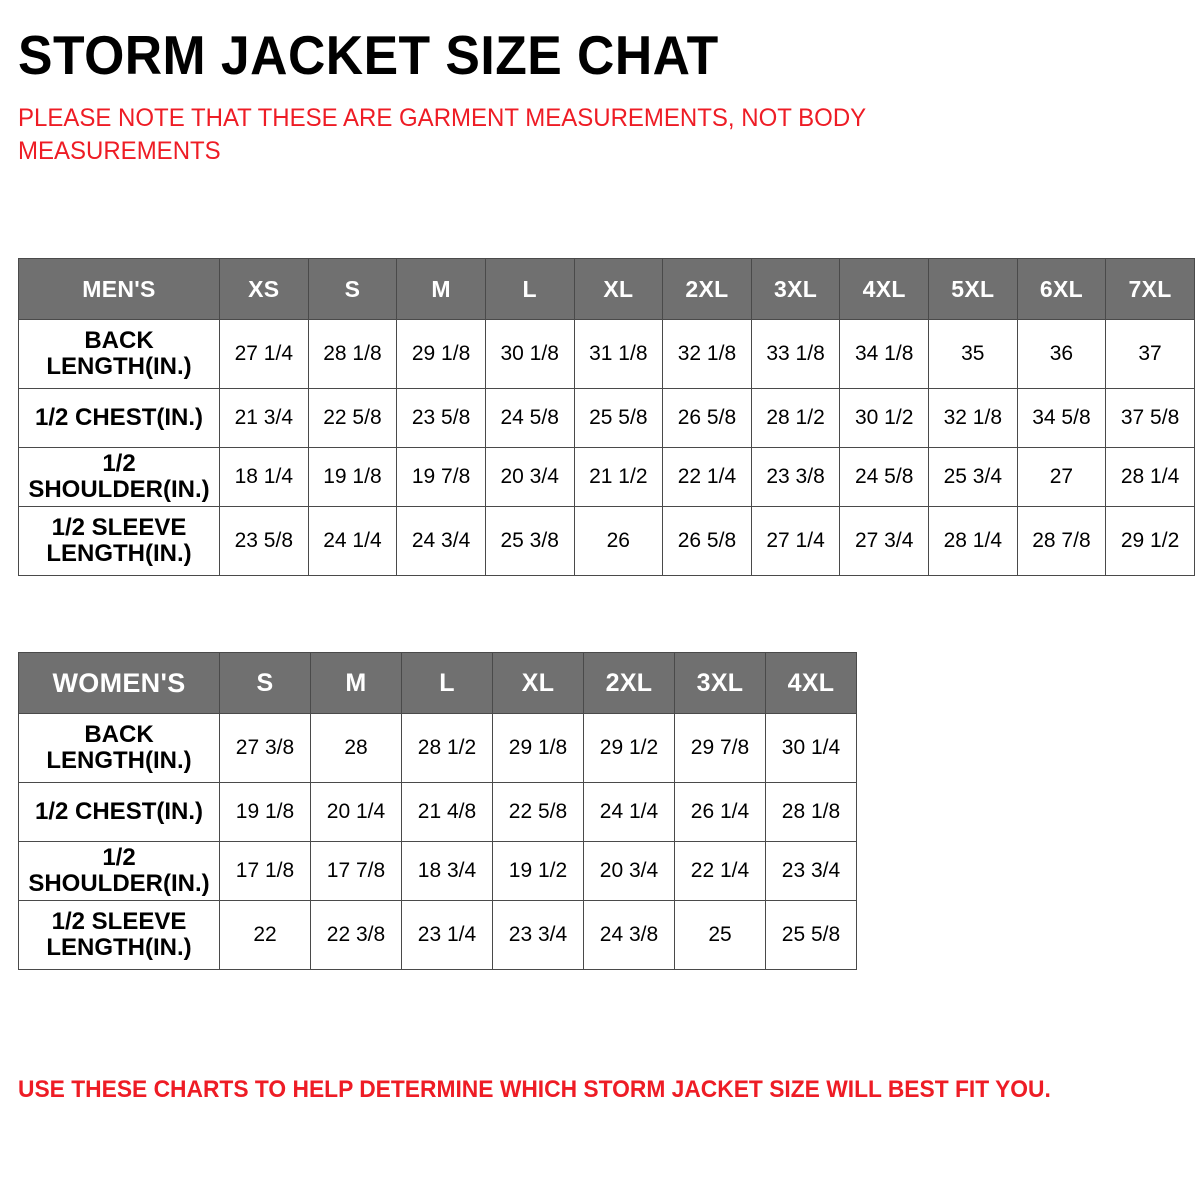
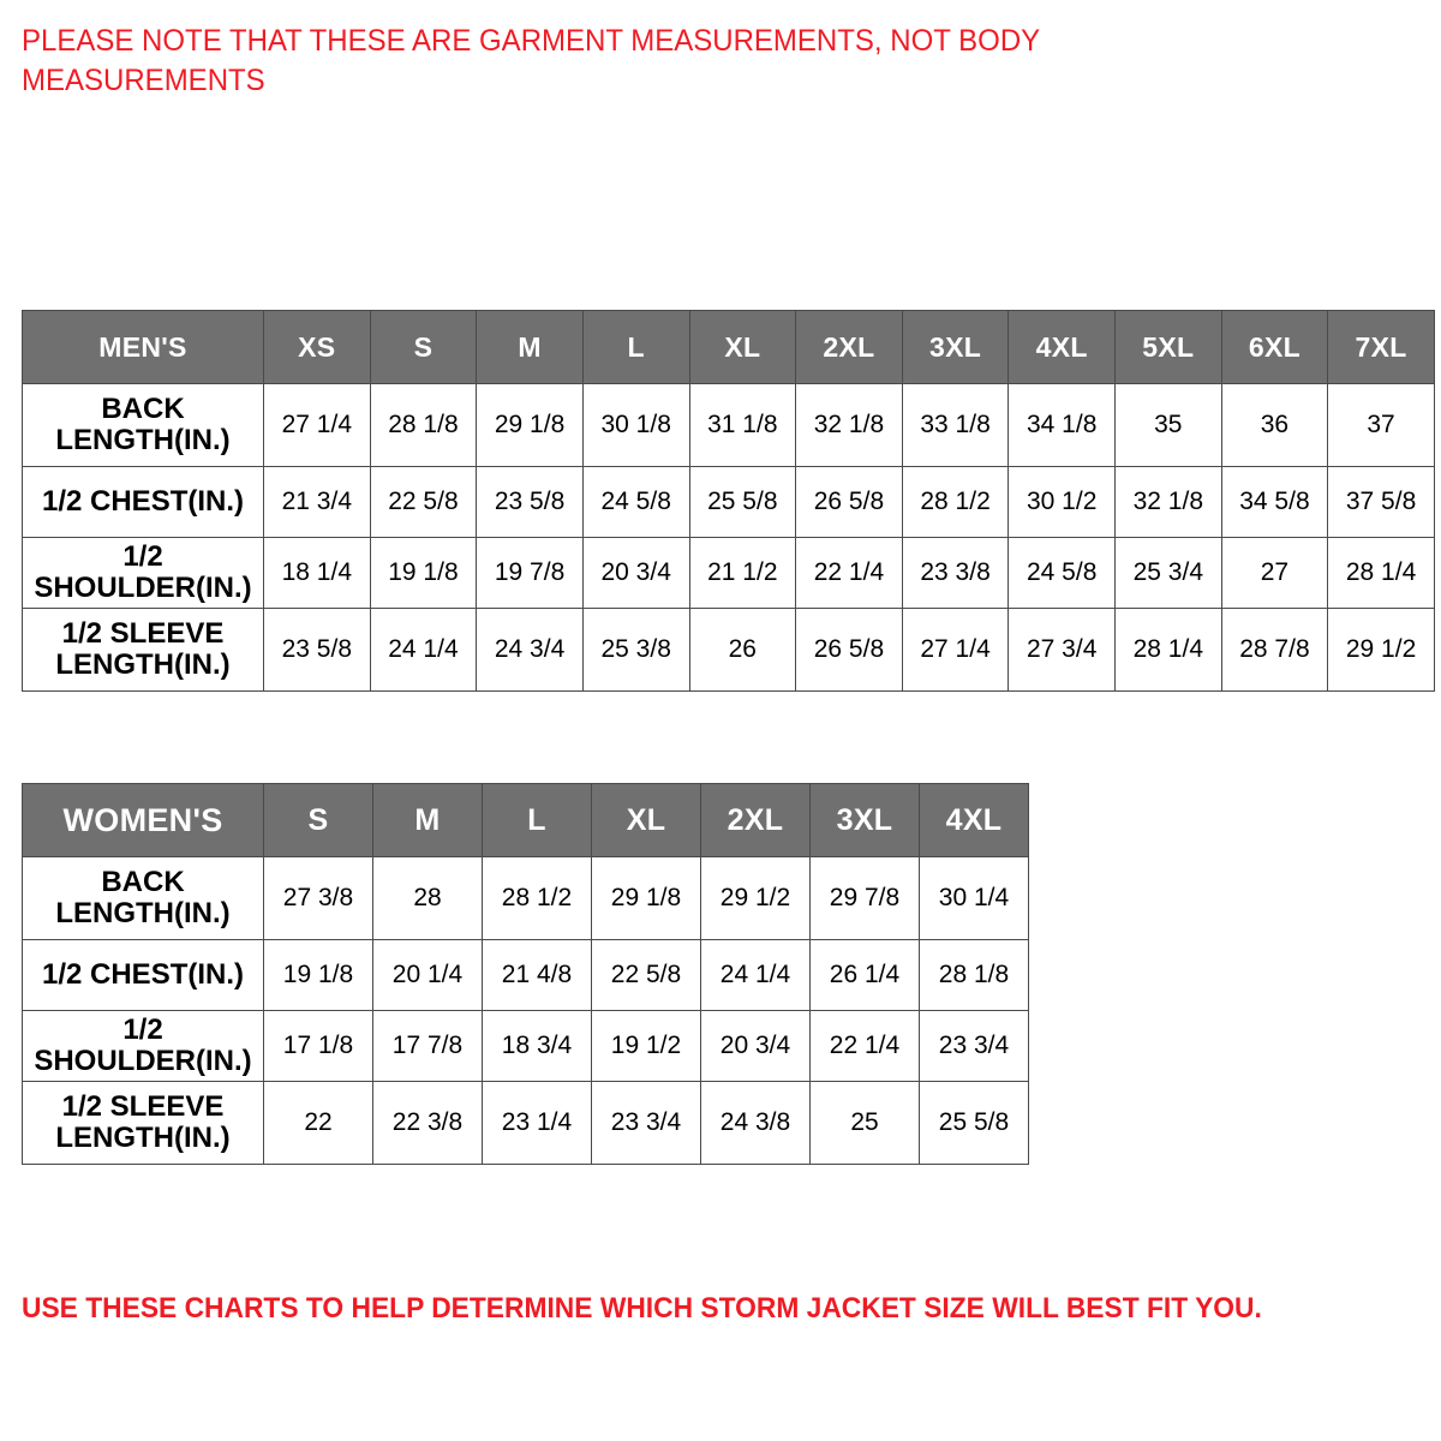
- STORM JACKET SIZE CHAT
  PLEASE NOTE THAT THESE ARE GARMENT MEASUREMENTS, NOT BODY MEASUREMENTS
  MEN'S	XS	S	M	L	XL	2XL	3XL	4XL	5XL	6XL	7XL
  BACKLENGTH(IN.)	27 1/4	28 1/8	29 1/8	30 1/8	31 1/8	32 1/8	33 1/8	34 1/8	35	36	37
  1/2 CHEST(IN.)	21 3/4	22 5/8	23 5/8	24 5/8	25 5/8	26 5/8	28 1/2	30 1/2	32 1/8	34 5/8	37 5/8
  1/2 SHOULDER(IN.)	18 1/4	19 1/8	19 7/8	20 3/4	21 1/2	22 1/4	23 3/8	24 5/8	25 3/4	27	28 1/4
  1/2 SLEEVELENGTH(IN.)	23 5/8	24 1/4	24 3/4	25 3/8	26	26 5/8	27 1/4	27 3/4	28 1/4	28 7/8	29 1/2
  WOMEN'S	S	M	L	XL	2XL	3XL	4XL
  BACKLENGTH(IN.)	27 3/8	28	28 1/2	29 1/8	29 1/2	29 7/8	30 1/4
  1/2 CHEST(IN.)	19 1/8	20 1/4	21 4/8	22 5/8	24 1/4	26 1/4	28 1/8
  1/2 SHOULDER(IN.)	17 1/8	17 7/8	18 3/4	19 1/2	20 3/4	22 1/4	23 3/4
  1/2 SLEEVELENGTH(IN.)	22	22 3/8	23 1/4	23 3/4	24 3/8	25	25 5/8
  USE THESE CHARTS TO HELP DETERMINE WHICH STORM JACKET SIZE WILL BEST FIT YOU.
